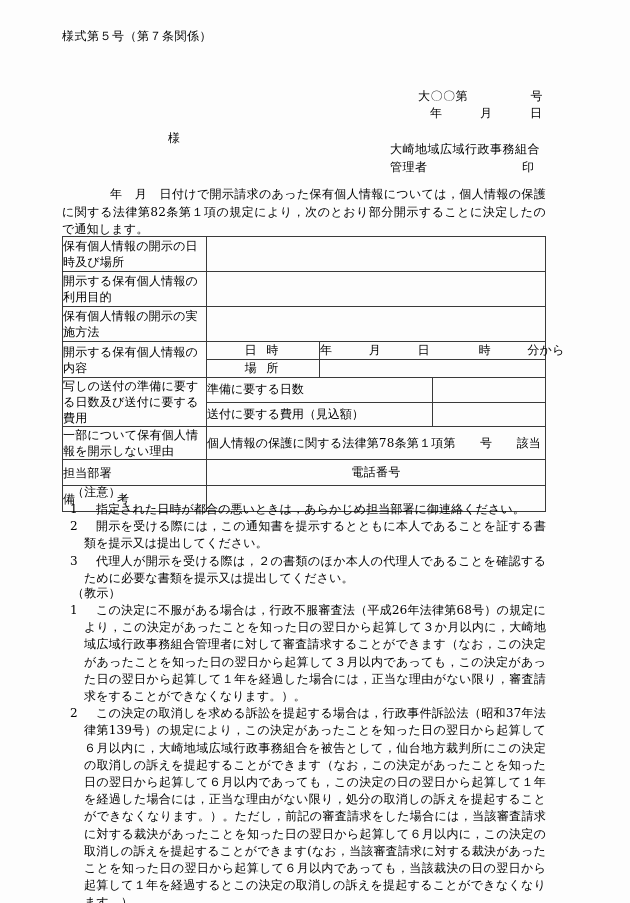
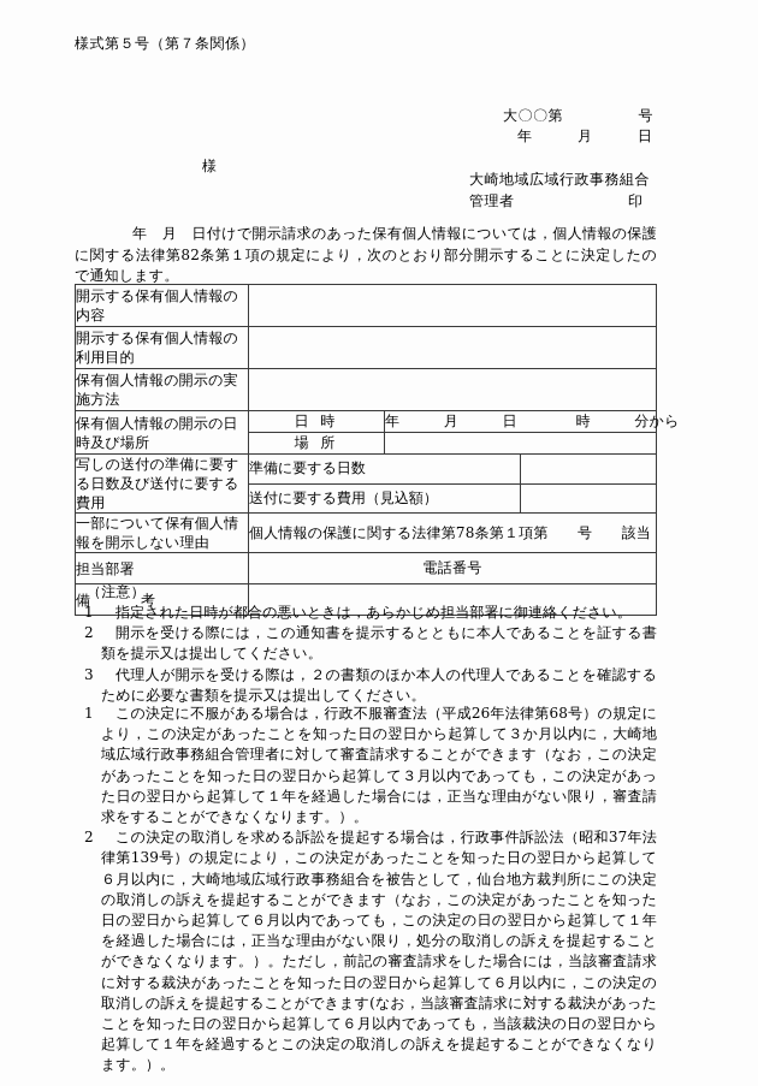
  様式第５号（第７条関係）
  大〇〇第 号
  年 月 日
  様
  大崎地域広域行政事務組合
  管理者
  印
  年 月 日付けで開示請求のあった保有個人情報については，個人情報の保護に関する法律第82条第１項の規定により，次のとおり部分開示することに決定したので通知します。
- 保有個人情報の開示の日時及び場所
+ 開示する保有個人情報の内容
  開示する保有個人情報の利用目的
  保有個人情報の開示の実施方法
- 開示する保有個人情報の内容	日 時	年 月 日 時 分から
+ 保有個人情報の開示の日時及び場所	日 時	年 月 日 時 分から
  場 所
  写しの送付の準備に要する日数及び送付に要する費用	準備に要する日数
  送付に要する費用（見込額）
  一部について保有個人情報を開示しない理由	個人情報の保護に関する法律第78条第１項第 号 該当
  担当部署	電話番号
  備 考
  （注意）
  1
  指定された日時が都合の悪いときは，あらかじめ担当部署に御連絡ください。
  2
  開示を受ける際には，この通知書を提示するとともに本人であることを証する書類を提示又は提出してください。
  3
  代理人が開示を受ける際は，２の書類のほか本人の代理人であることを確認するために必要な書類を提示又は提出してください。
- （教示）
  1
  この決定に不服がある場合は，行政不服審査法（平成26年法律第68号）の規定により，この決定があったことを知った日の翌日から起算して３か月以内に，大崎地域広域行政事務組合管理者に対して審査請求することができます（なお，この決定があったことを知った日の翌日から起算して３月以内であっても，この決定があった日の翌日から起算して１年を経過した場合には，正当な理由がない限り，審査請求をすることができなくなります。）。
  2
  この決定の取消しを求める訴訟を提起する場合は，行政事件訴訟法（昭和37年法律第139号）の規定により，この決定があったことを知った日の翌日から起算して６月以内に，大崎地域広域行政事務組合を被告として，仙台地方裁判所にこの決定の取消しの訴えを提起することができます（なお，この決定があったことを知った日の翌日から起算して６月以内であっても，この決定の日の翌日から起算して１年を経過した場合には，正当な理由がない限り，処分の取消しの訴えを提起することができなくなります。）。ただし，前記の審査請求をした場合には，当該審査請求に対する裁決があったことを知った日の翌日から起算して６月以内に，この決定の取消しの訴えを提起することができます(なお，当該審査請求に対する裁決があったことを知った日の翌日から起算して６月以内であっても，当該裁決の日の翌日から起算して１年を経過するとこの決定の取消しの訴えを提起することができなくなります。）。
